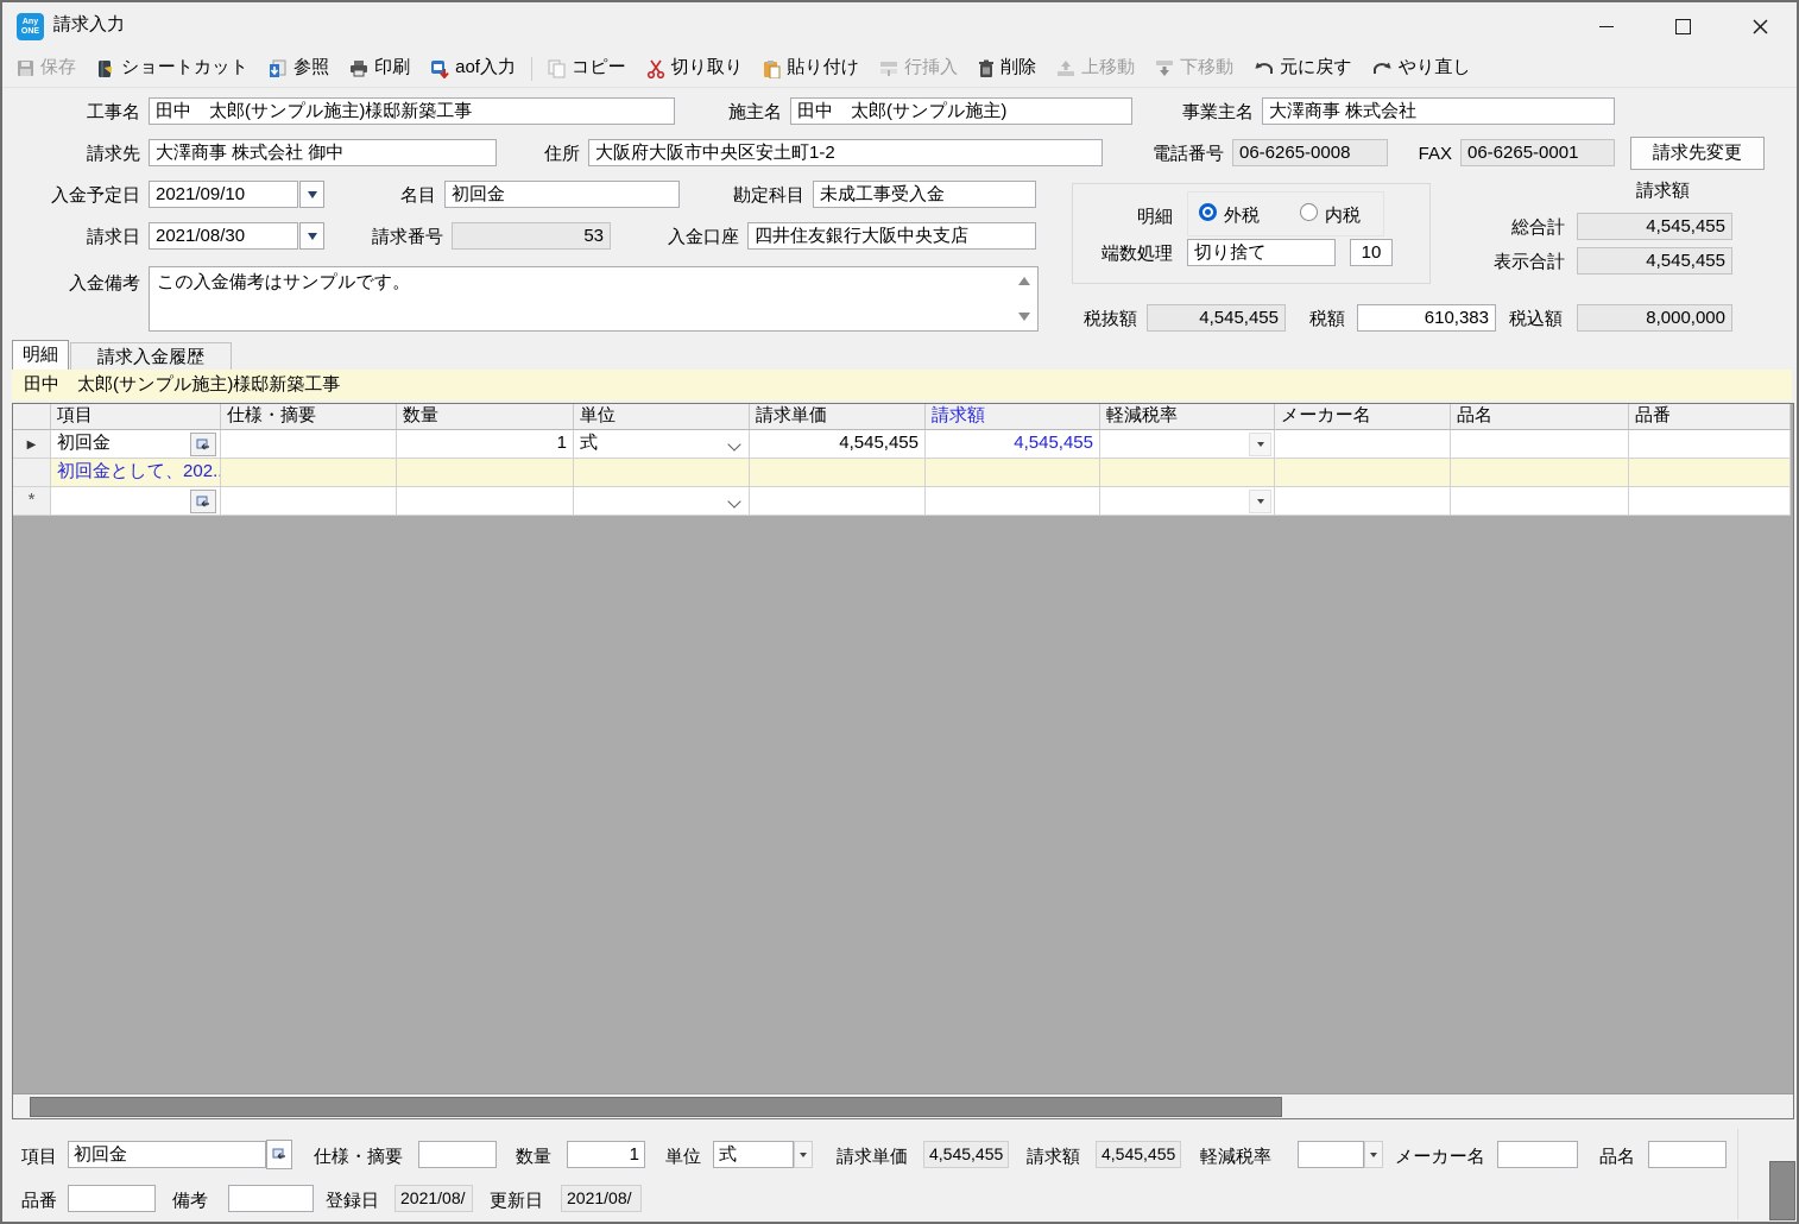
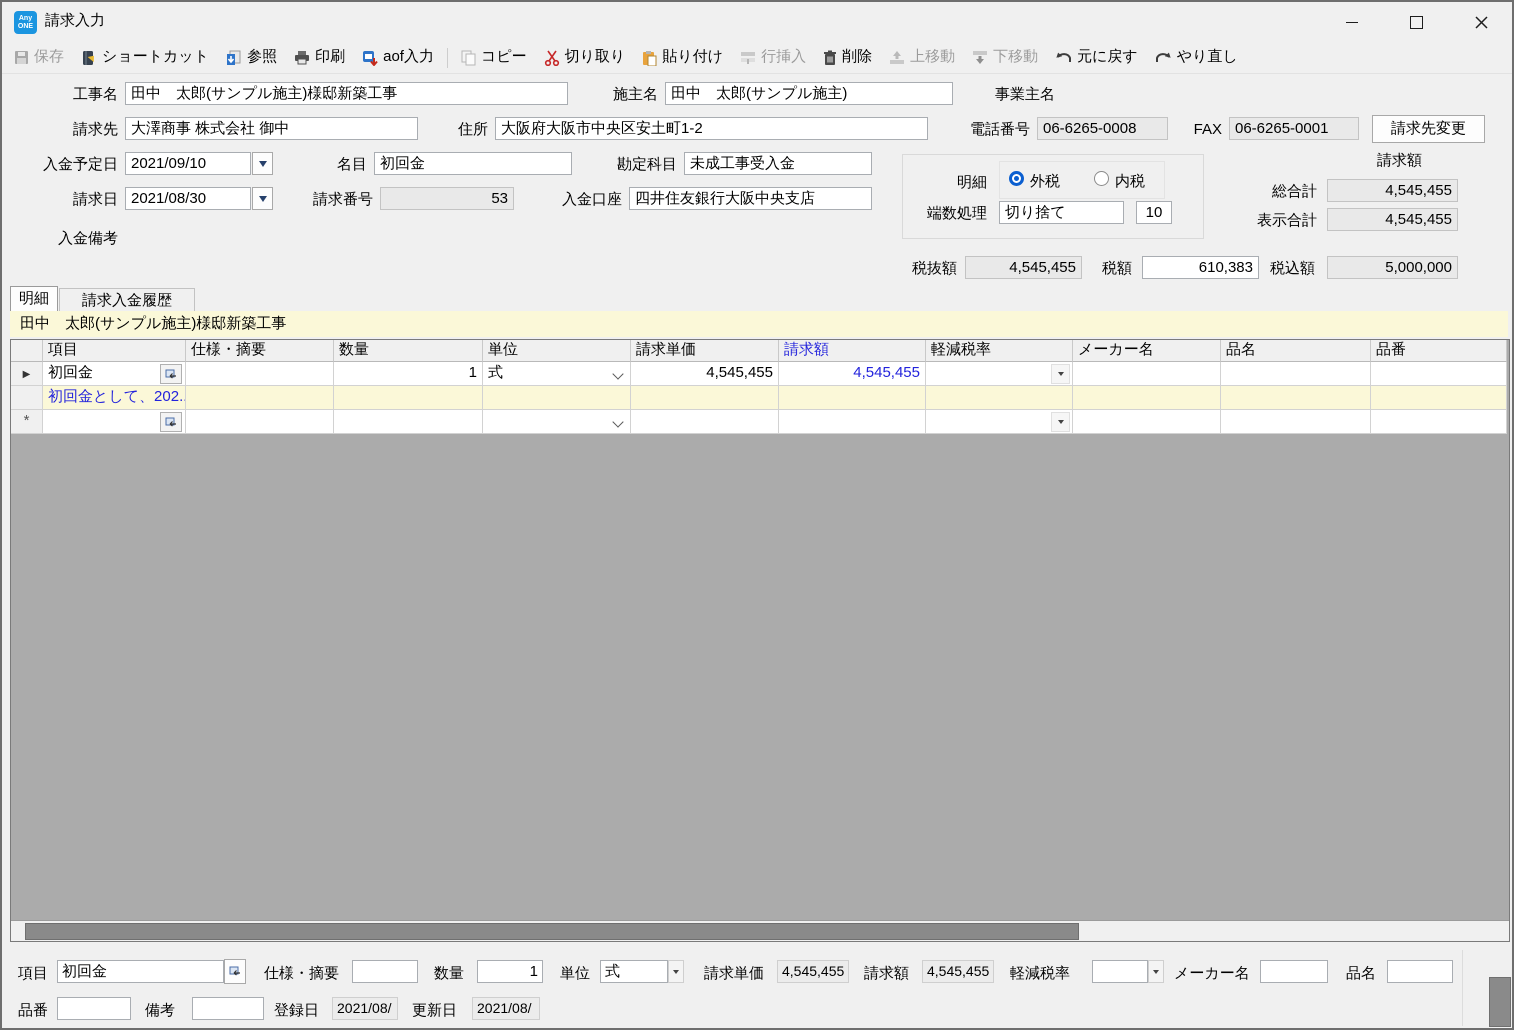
  請求入力
  保存
  ショートカット
  参照
  印刷
  aof入力
  コピー
  切り取り
  貼り付け
  行挿入
  削除
  上移動
  下移動
  元に戻す
  やり直し
  工事名
  田中 太郎(サンプル施主)様邸新築工事
  施主名
  田中 太郎(サンプル施主)
  事業主名
- 大澤商事 株式会社
  請求先
  大澤商事 株式会社 御中
  住所
  大阪府大阪市中央区安土町1-2
  電話番号
  06-6265-0008
  FAX
  06-6265-0001
  請求先変更
  入金予定日
  2021/09/10
  名目
  初回金
  勘定科目
  未成工事受入金
  請求日
  2021/08/30
  請求番号
  53
  入金口座
  四井住友銀行大阪中央支店
  明細
  外税
  内税
  端数処理
  切り捨て
  10
  請求額
  総合計
  4,545,455
  表示合計
  4,545,455
  入金備考
- この入金備考はサンプルです。
  税抜額
  4,545,455
  税額
  610,383
  税込額
- 8,000,000
+ 5,000,000
  明細
  請求入金履歴
  田中 太郎(サンプル施主)様邸新築工事
  項目
  仕様・摘要
  数量
  単位
  請求単価
  請求額
  軽減税率
  メーカー名
  品名
  品番
  ▶
  初回金
  1
  式
  4,545,455
  4,545,455
  初回金として、202.
  *
  項目
  初回金
  仕様・摘要
  数量
  1
  単位
  式
  請求単価
  4,545,455
  請求額
  4,545,455
  軽減税率
  メーカー名
  品名
  品番
  備考
  登録日
  2021/08/
  更新日
  2021/08/
